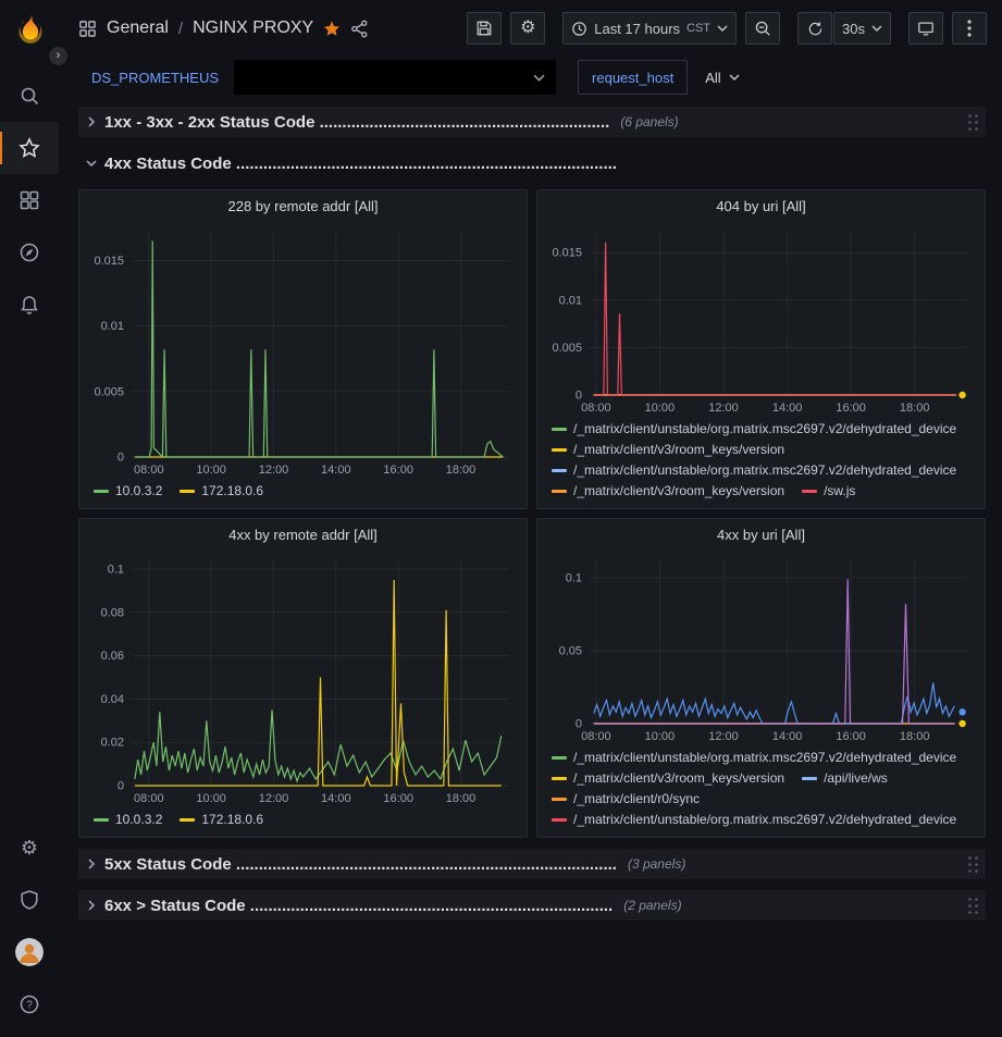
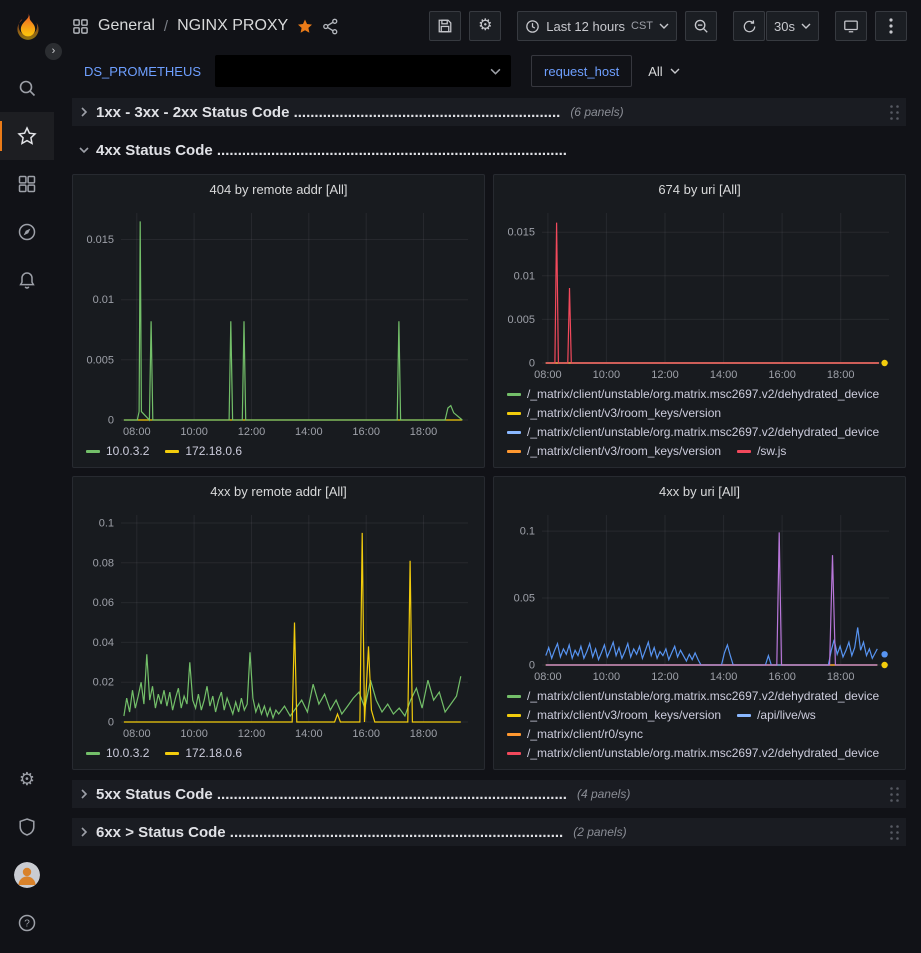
  ›
  ⚙
  ?
  General
  /
  NGINX PROXY
  ⚙
- Last 17 hours
+ Last 12 hours
  CST
  30s
  DS_PROMETHEUS
  request_host
  All
  1xx - 3xx - 2xx Status Code ................................................................
  (6 panels)
  4xx Status Code ....................................................................................
- 228 by remote addr [All]
+ 404 by remote addr [All]
  0
  0.005
  0.01
  0.015
  08:00
  10:00
  12:00
  14:00
  16:00
  18:00
  10.0.3.2
  172.18.0.6
- 404 by uri [All]
+ 674 by uri [All]
  0
  0.005
  0.01
  0.015
  08:00
  10:00
  12:00
  14:00
  16:00
  18:00
  /_matrix/client/unstable/org.matrix.msc2697.v2/dehydrated_device
  /_matrix/client/v3/room_keys/version
  /_matrix/client/unstable/org.matrix.msc2697.v2/dehydrated_device
  /_matrix/client/v3/room_keys/version
  /sw.js
  4xx by remote addr [All]
  0
  0.02
  0.04
  0.06
  0.08
  0.1
  08:00
  10:00
  12:00
  14:00
  16:00
  18:00
  10.0.3.2
  172.18.0.6
  4xx by uri [All]
  0
  0.05
  0.1
  08:00
  10:00
  12:00
  14:00
  16:00
  18:00
  /_matrix/client/unstable/org.matrix.msc2697.v2/dehydrated_device
  /_matrix/client/v3/room_keys/version
  /api/live/ws
  /_matrix/client/r0/sync
  /_matrix/client/unstable/org.matrix.msc2697.v2/dehydrated_device
  5xx Status Code ....................................................................................
- (3 panels)
+ (4 panels)
  6xx > Status Code ................................................................................
  (2 panels)
